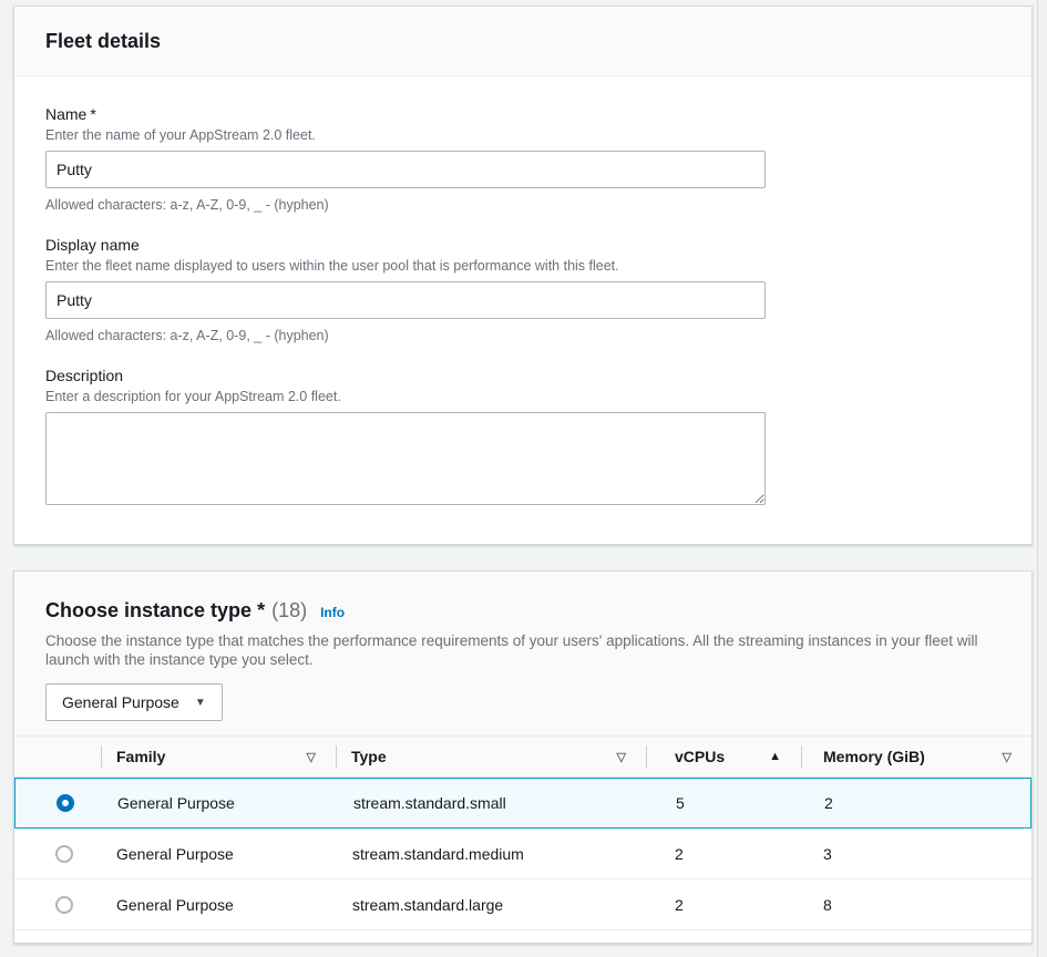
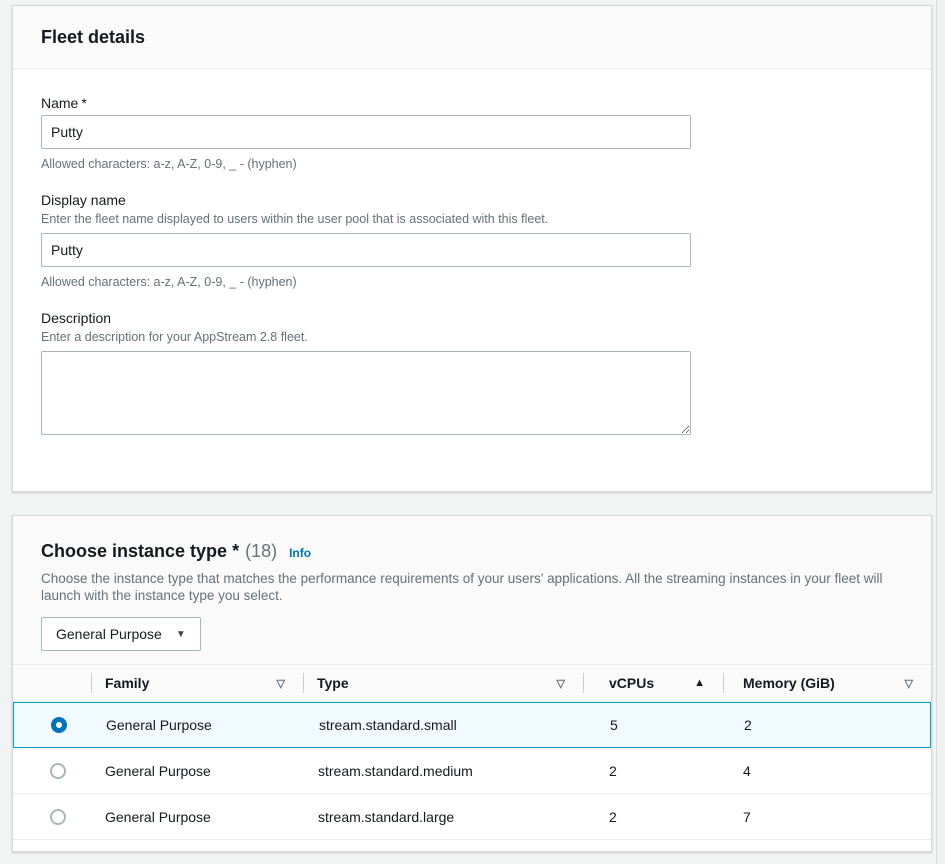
  Fleet details
  Name *
- Enter the name of your AppStream 2.0 fleet.
  Putty
  Allowed characters: a-z, A-Z, 0-9, _ - (hyphen)
  Display name
- Enter the fleet name displayed to users within the user pool that is performance with this fleet.
+ Enter the fleet name displayed to users within the user pool that is associated with this fleet.
  Putty
  Allowed characters: a-z, A-Z, 0-9, _ - (hyphen)
  Description
- Enter a description for your AppStream 2.0 fleet.
+ Enter a description for your AppStream 2.8 fleet.
  Choose instance type *
  (18)
  Info
  Choose the instance type that matches the performance requirements of your users' applications. All the streaming instances in your fleet will launch with the instance type you select.
  General Purpose
  ▼
  Family
  ▽
  Type
  ▽
  vCPUs
  ▲
  Memory (GiB)
  ▽
  General Purpose
  stream.standard.small
  5
  2
  General Purpose
  stream.standard.medium
  2
- 3
+ 4
  General Purpose
  stream.standard.large
  2
- 8
+ 7
